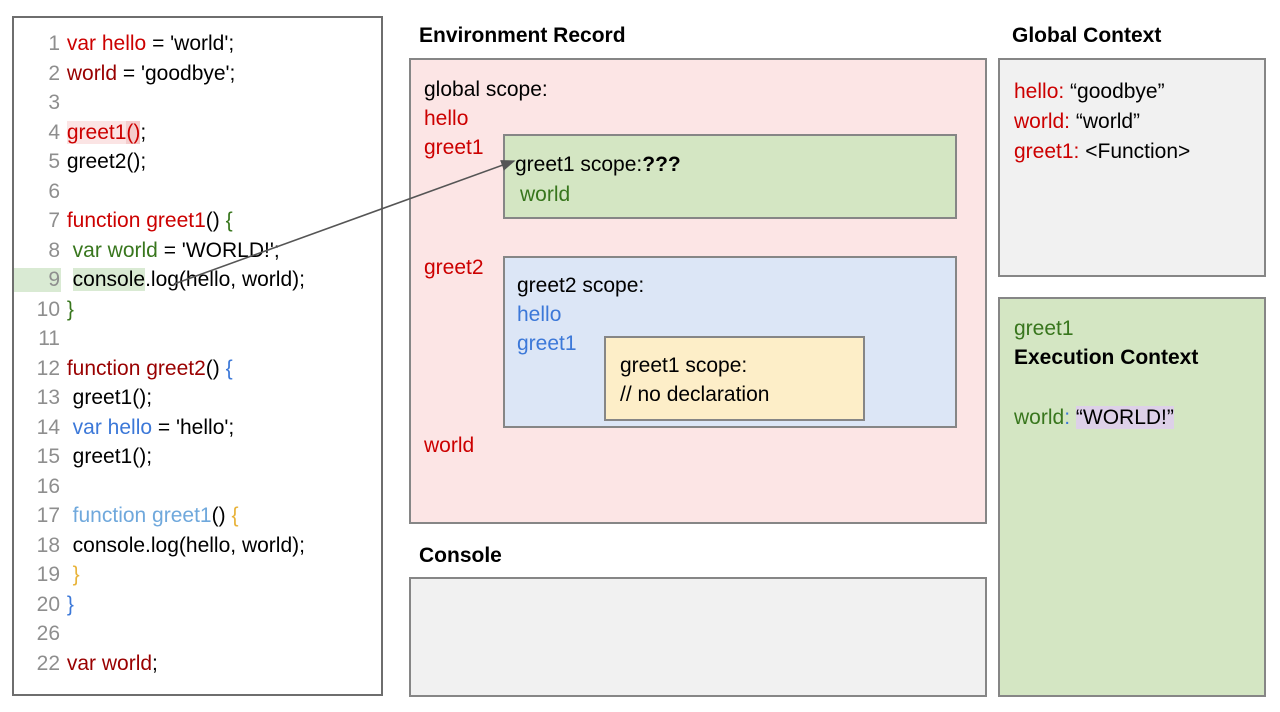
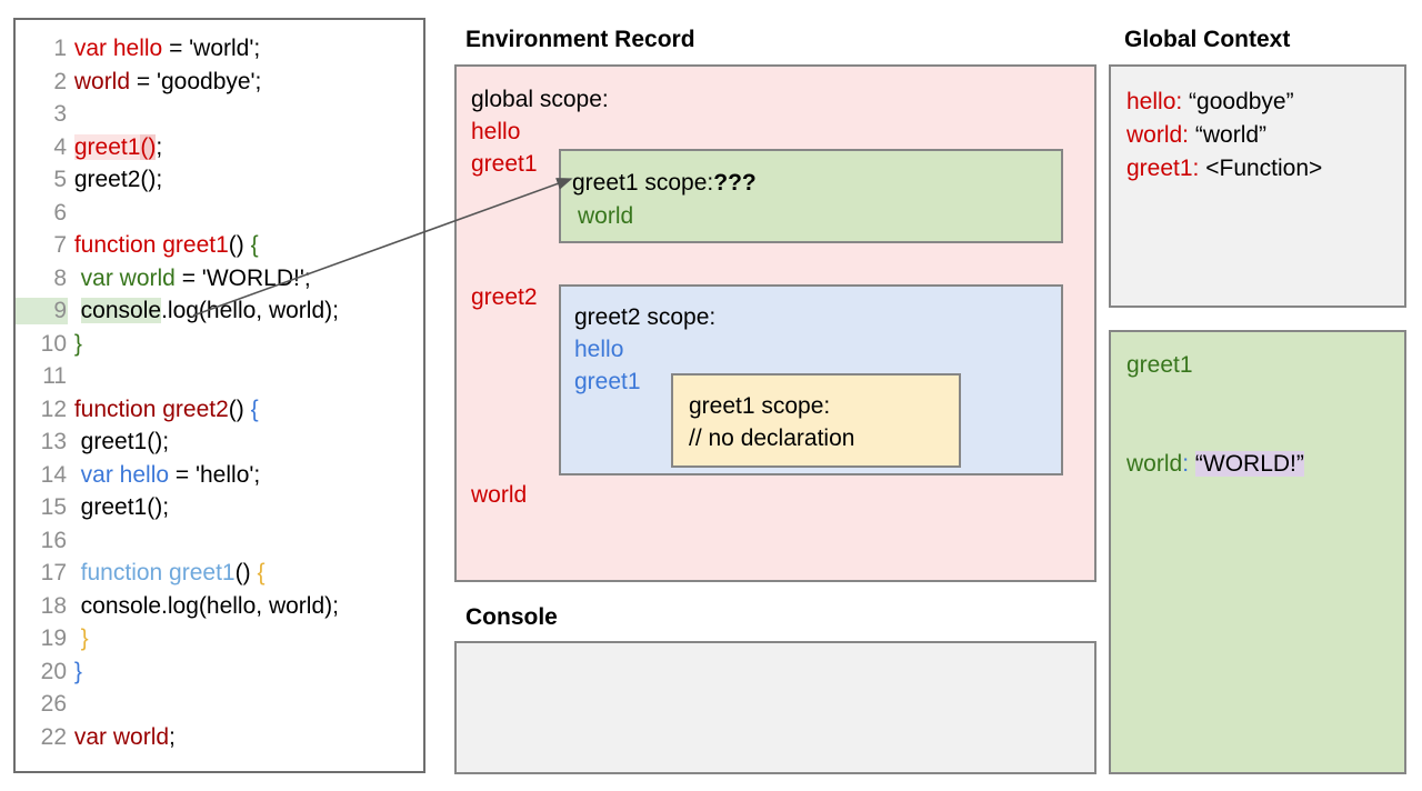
  1
  var hello = 'world';
  2
  world = 'goodbye';
  3
  4
  greet1();
  5
  greet2();
  6
  7
  function greet1() {
  8
  var world = 'WORLD';
  9
  console.log(hello, world);
  10
  }
  11
  12
  function greet2() {
  13
  greet1();
  14
  var hello = 'hello';
  15
  greet1();
  16
  17
  function greet1() {
  18
  console.log(hello, world);
  19
  }
  20
  }
  26
  22
  var world;
  Environment Record
  global scope:
  hello
  greet1
  greet2
  world
  greet1 scope:???
  world
  greet2 scope:
  hello
  greet1
  greet1 scope:
  // no declaration
  Console
  Global Context
  hello: “goodbye”
  world: “world”
  greet1: <Function>
  greet1
- Execution Context
  world: “WORLD!”
